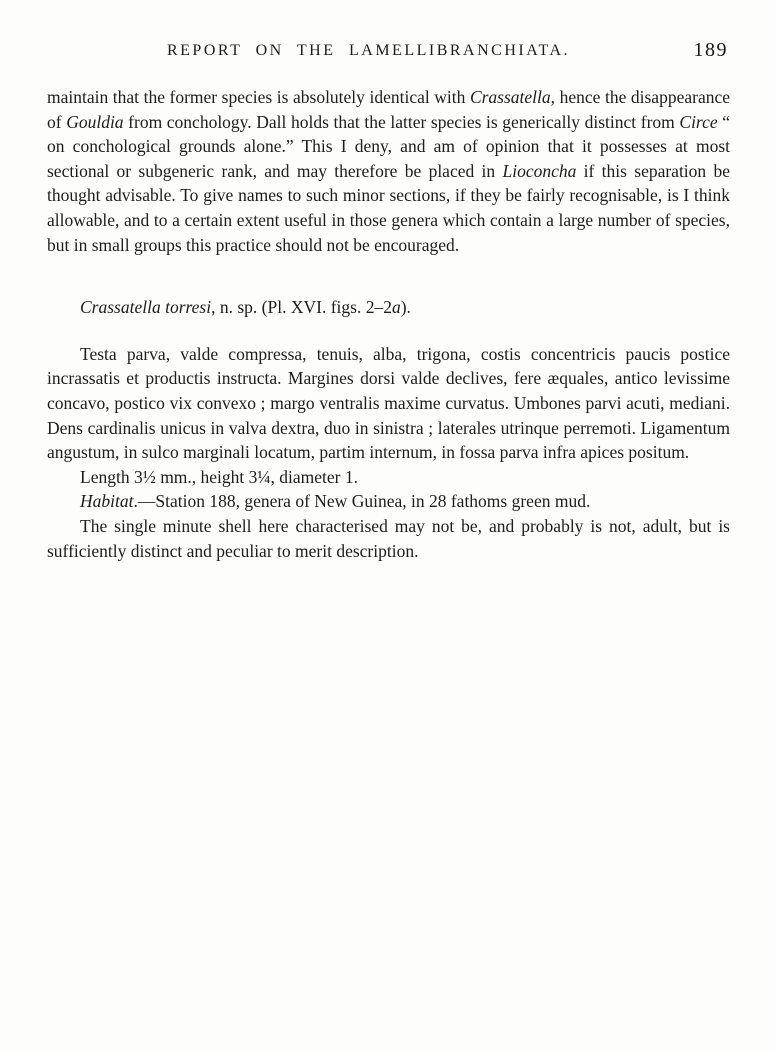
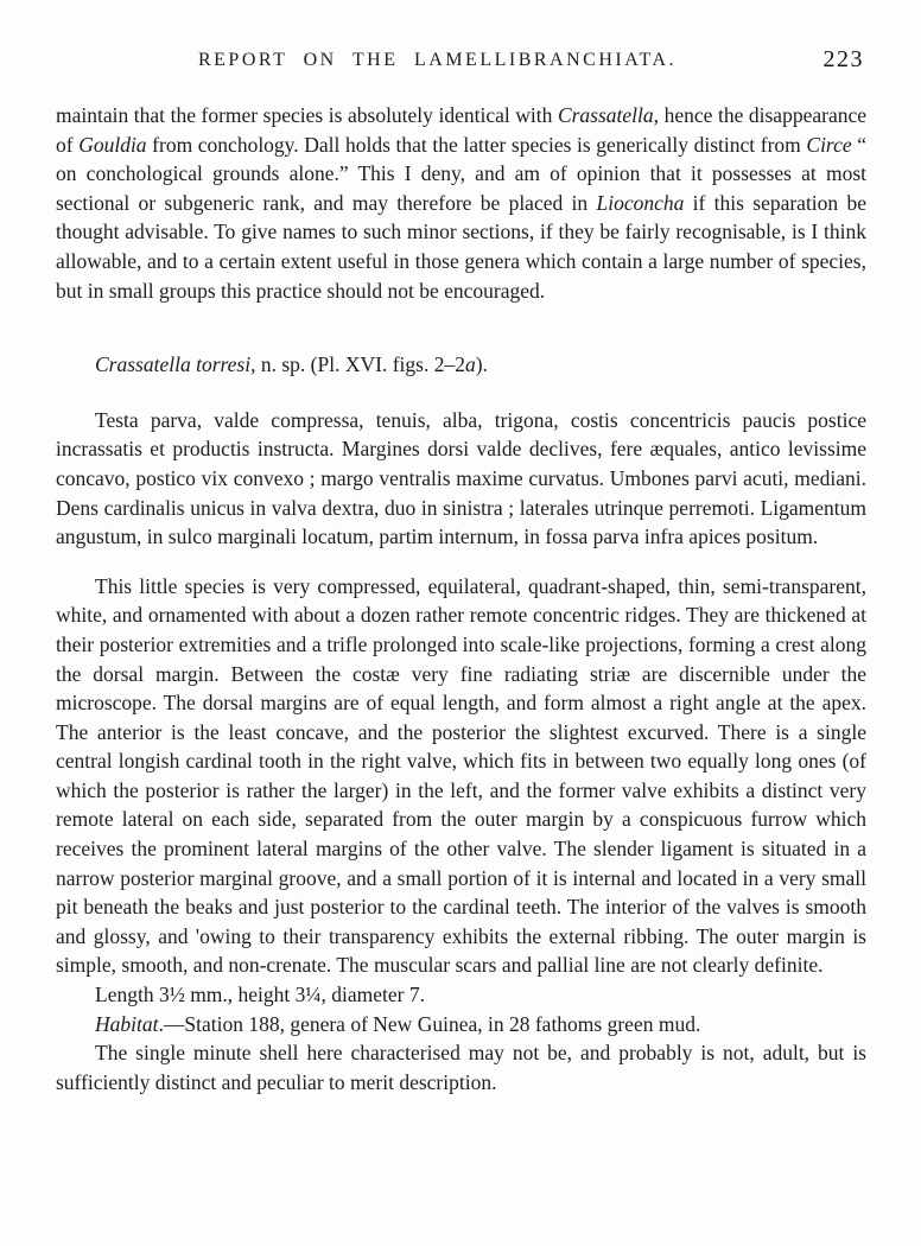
  REPORT ON THE LAMELLIBRANCHIATA.
- 189
+ 223
  maintain that the former species is absolutely identical with Crassatella, hence the disappearance of Gouldia from conchology. Dall holds that the latter species is generically distinct from Circe “ on conchological grounds alone.” This I deny, and am of opinion that it possesses at most sectional or subgeneric rank, and may therefore be placed in Lioconcha if this separation be thought advisable. To give names to such minor sections, if they be fairly recognisable, is I think allowable, and to a certain extent useful in those genera which contain a large number of species, but in small groups this practice should not be encouraged.
  Crassatella torresi, n. sp. (Pl. XVI. figs. 2–2a).
  Testa parva, valde compressa, tenuis, alba, trigona, costis concentricis paucis postice incrassatis et productis instructa. Margines dorsi valde declives, fere æquales, antico levissime concavo, postico vix convexo ; margo ventralis maxime curvatus. Umbones parvi acuti, mediani. Dens cardinalis unicus in valva dextra, duo in sinistra ; laterales utrinque perremoti. Ligamentum angustum, in sulco marginali locatum, partim internum, in fossa parva infra apices positum.
+ This little species is very compressed, equilateral, quadrant-shaped, thin, semi-transparent, white, and ornamented with about a dozen rather remote concentric ridges. They are thickened at their posterior extremities and a trifle prolonged into scale-like projections, forming a crest along the dorsal margin. Between the costæ very fine radiating striæ are discernible under the microscope. The dorsal margins are of equal length, and form almost a right angle at the apex. The anterior is the least concave, and the posterior the slightest excurved. There is a single central longish cardinal tooth in the right valve, which fits in between two equally long ones (of which the posterior is rather the larger) in the left, and the former valve exhibits a distinct very remote lateral on each side, separated from the outer margin by a conspicuous furrow which receives the prominent lateral margins of the other valve. The slender ligament is situated in a narrow posterior marginal groove, and a small portion of it is internal and located in a very small pit beneath the beaks and just posterior to the cardinal teeth. The interior of the valves is smooth and glossy, and 'owing to their transparency exhibits the external ribbing. The outer margin is simple, smooth, and non-crenate. The muscular scars and pallial line are not clearly definite.
- Length 3½ mm., height 3¼, diameter 1.
+ Length 3½ mm., height 3¼, diameter 7.
  Habitat.—Station 188, genera of New Guinea, in 28 fathoms green mud.
  The single minute shell here characterised may not be, and probably is not, adult, but is sufficiently distinct and peculiar to merit description.
